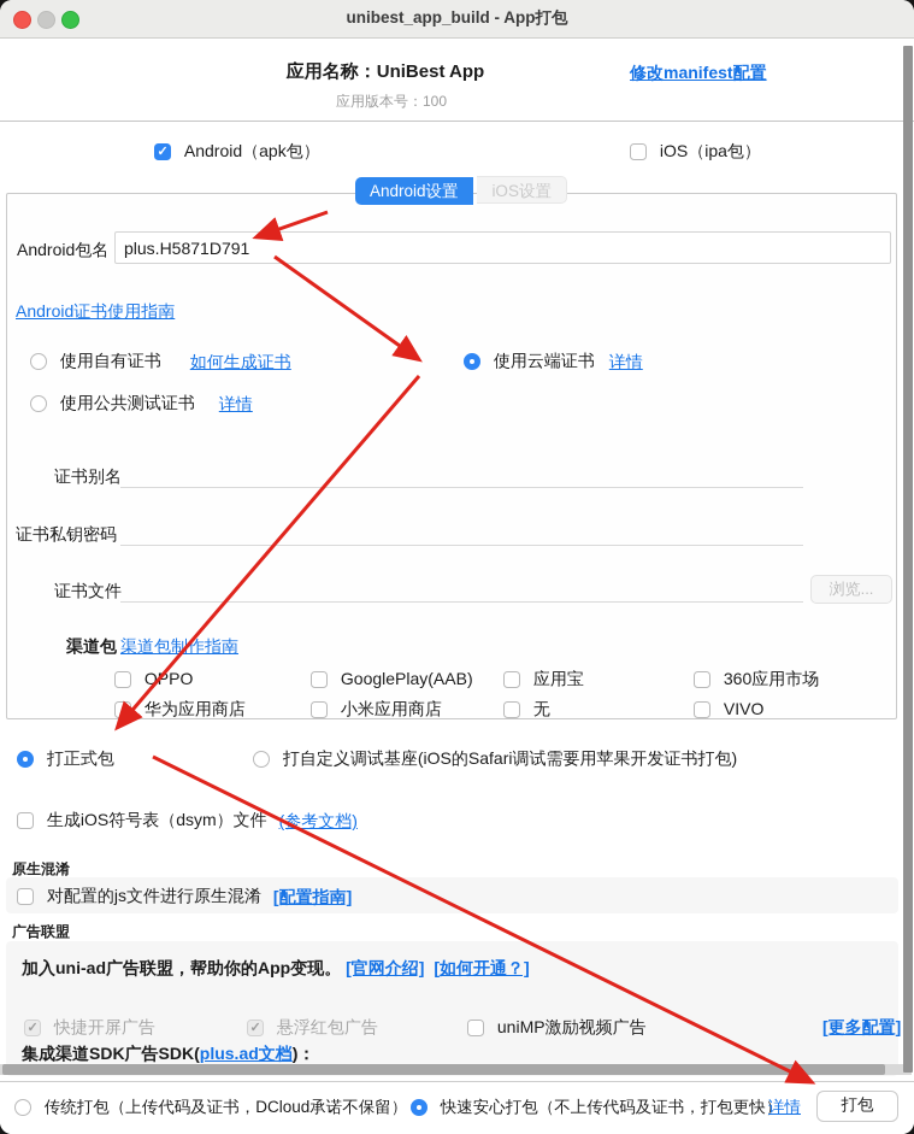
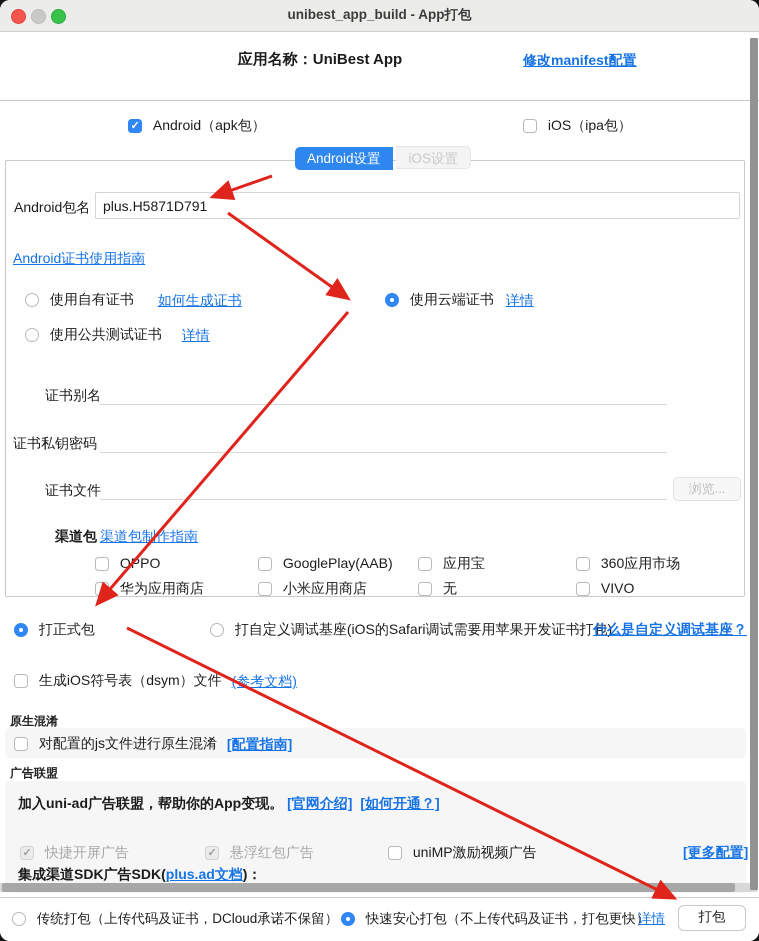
  unibest_app_build - App打包
  应用名称：UniBest App
- 应用版本号：100
  修改manifest配置
  Android（apk包）
  iOS（ipa包）
  Android设置 iOS设置
  Android包名
  plus.H5871D791
  Android证书使用指南
  使用自有证书 如何生成证书
  使用云端证书 详情
  使用公共测试证书 详情
  证书别名
  证书私钥密码
  证书文件
  浏览...
  渠道包
  渠道包制作指南
  OPPO
  GooglePlay(AAB)
  应用宝
  360应用市场
  华为应用商店
  小米应用商店
  无
  VIVO
  打正式包
  打自定义调试基座(iOS的Safari调试需要用苹果开发证书打包)
+ 什么是自定义调试基座？
  生成iOS符号表（dsym）文件 参考文档)
  原生混淆
  对配置的js文件进行原生混淆 [配置指南]
  广告联盟
  加入uni-ad广告联盟，帮助你的App变现。 [官网介绍] [如何开通？]
  快捷开屏广告
  悬浮红包广告
  uniMP激励视频广告
  [更多配置]
  集成渠道SDK广告SDK(plus.ad文档)：
  传统打包（上传代码及证书，DCloud承诺不保留）
  快速安心打包（不上传代码及证书，打包更快）
  详情
  打包
